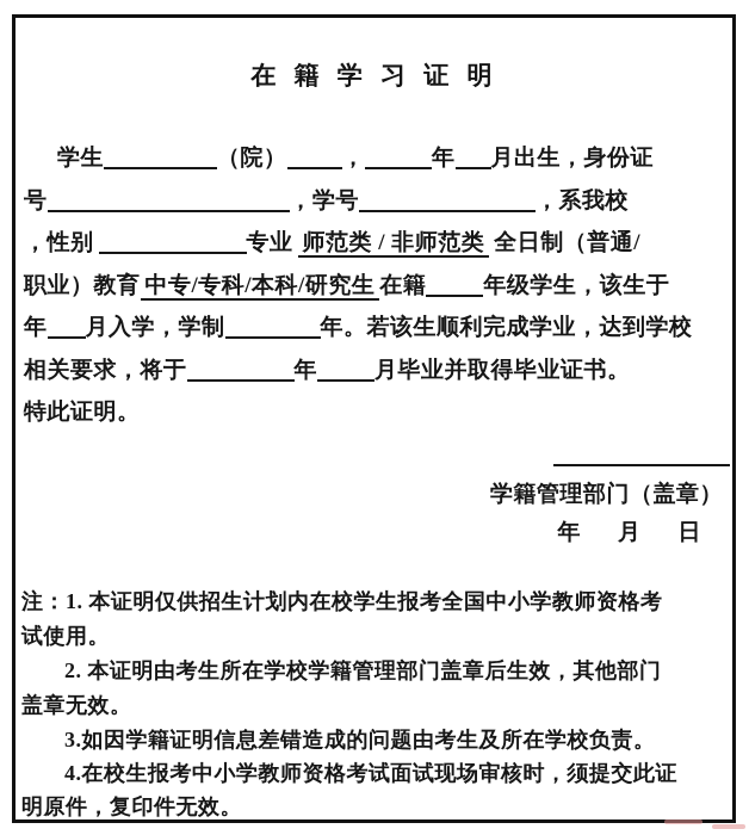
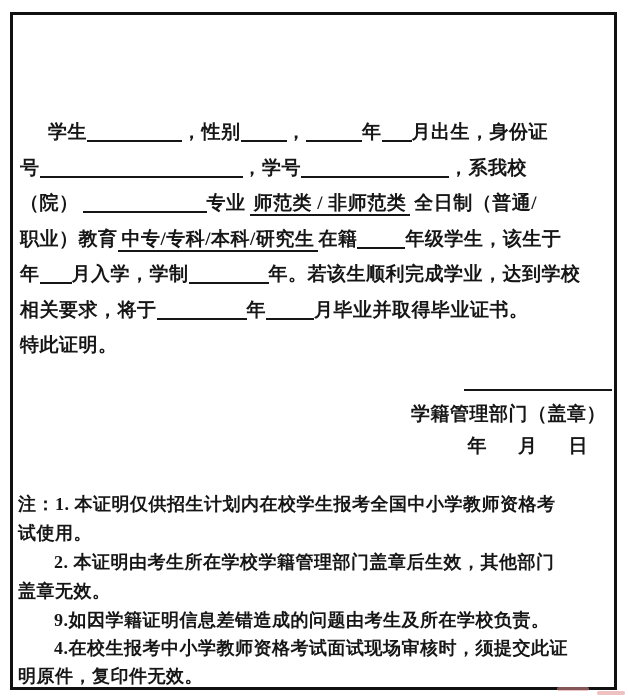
- 在 籍 学 习 证 明
- 学生 （院） ， 年 月出生，身份证
+ 学生 ，性别 ， 年 月出生，身份证
  号 ，学号 ，系我校
- ，性别 专业 师范类 / 非师范类 全日制（普通/
+ （院） 专业 师范类 / 非师范类 全日制（普通/
  职业）教育 中专/专科/本科/研究生 在籍 年级学生，该生于
  年 月入学，学制 年。若该生顺利完成学业，达到学校
  相关要求，将于 年 月毕业并取得毕业证书。
  特此证明。
  学籍管理部门（盖章）
  年 月 日
  注：1. 本证明仅供招生计划内在校学生报考全国中小学教师资格考
  试使用。
  2. 本证明由考生所在学校学籍管理部门盖章后生效，其他部门
  盖章无效。
- 3.如因学籍证明信息差错造成的问题由考生及所在学校负责。
+ 9.如因学籍证明信息差错造成的问题由考生及所在学校负责。
  4.在校生报考中小学教师资格考试面试现场审核时，须提交此证
  明原件，复印件无效。
